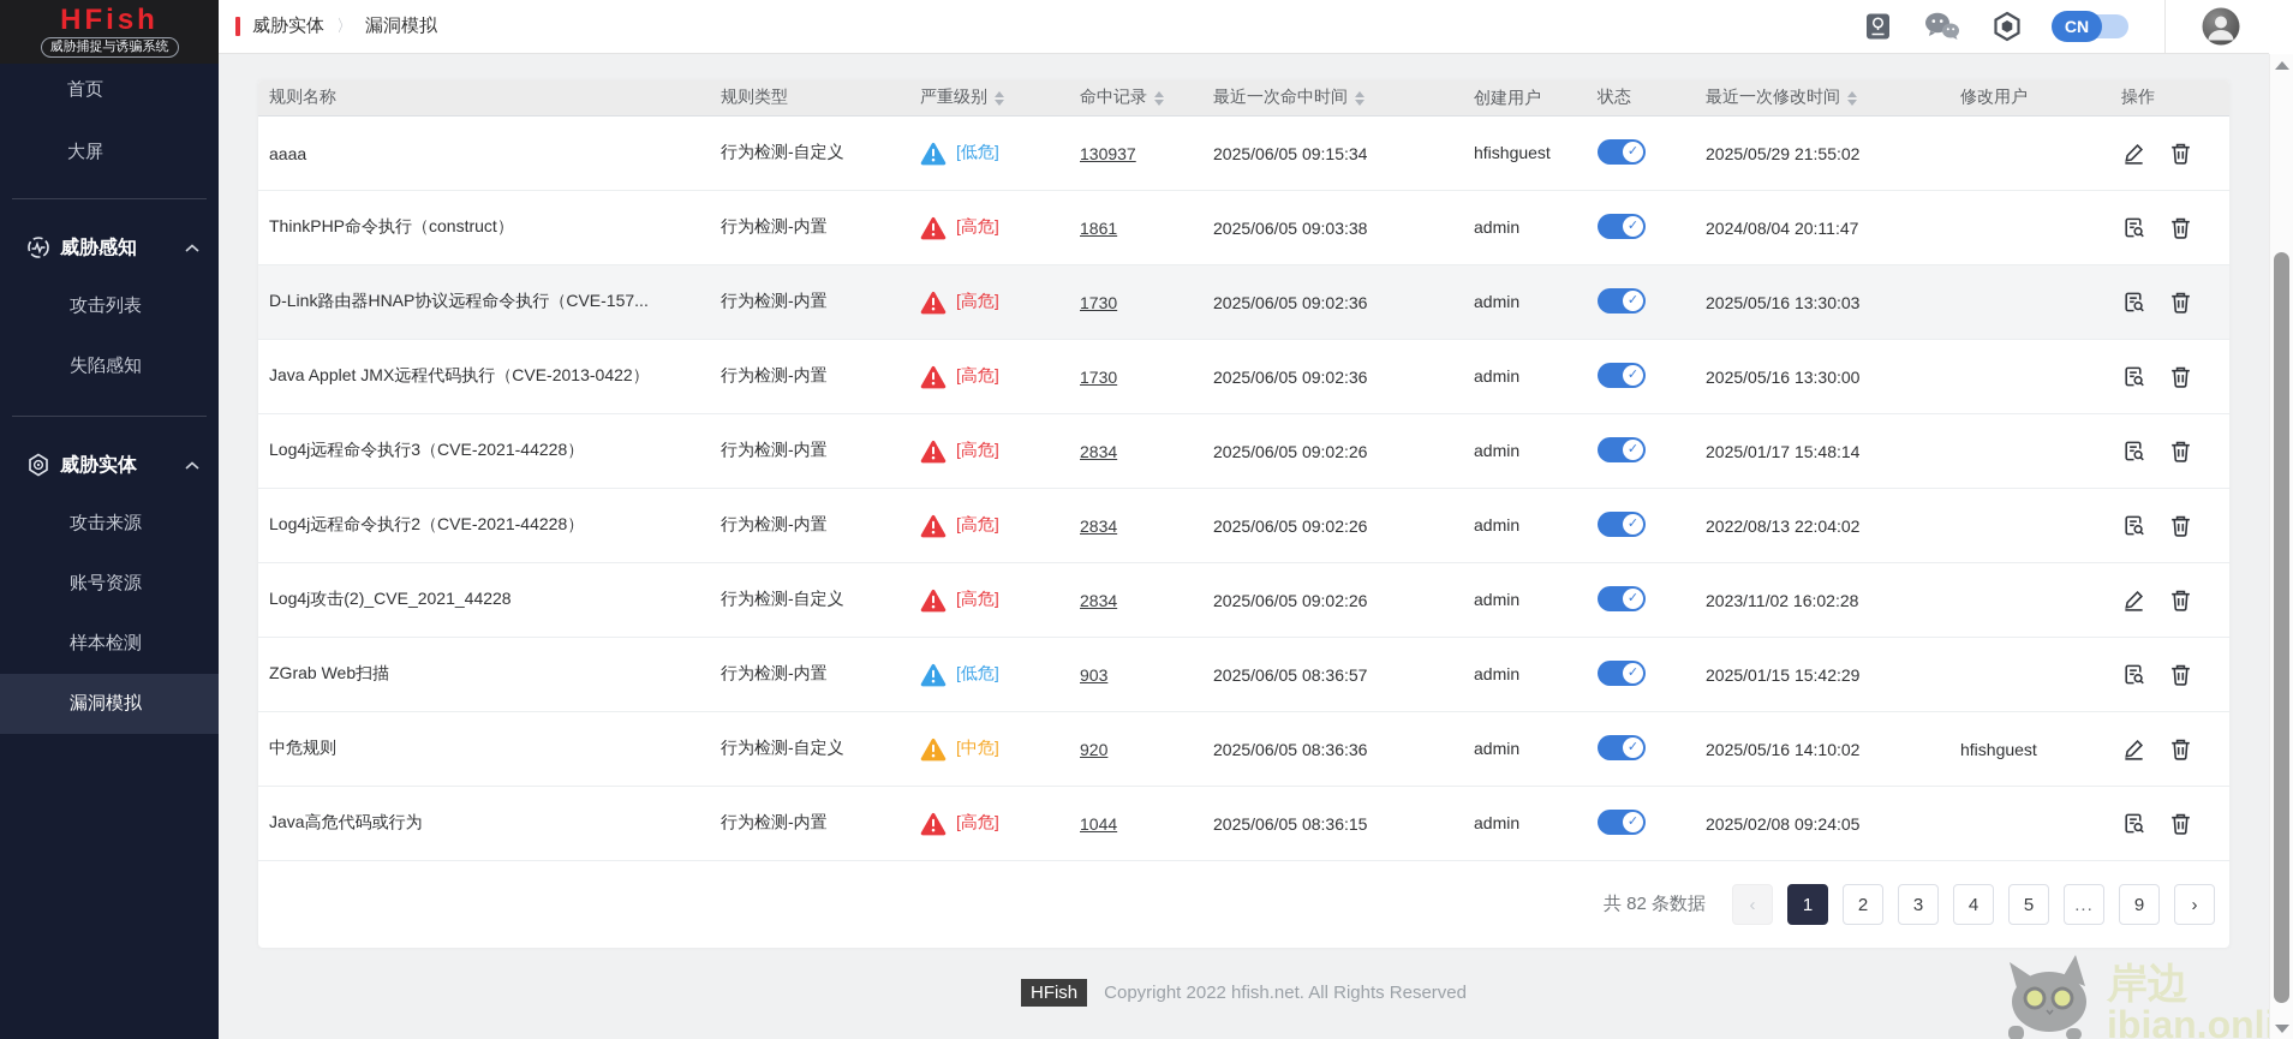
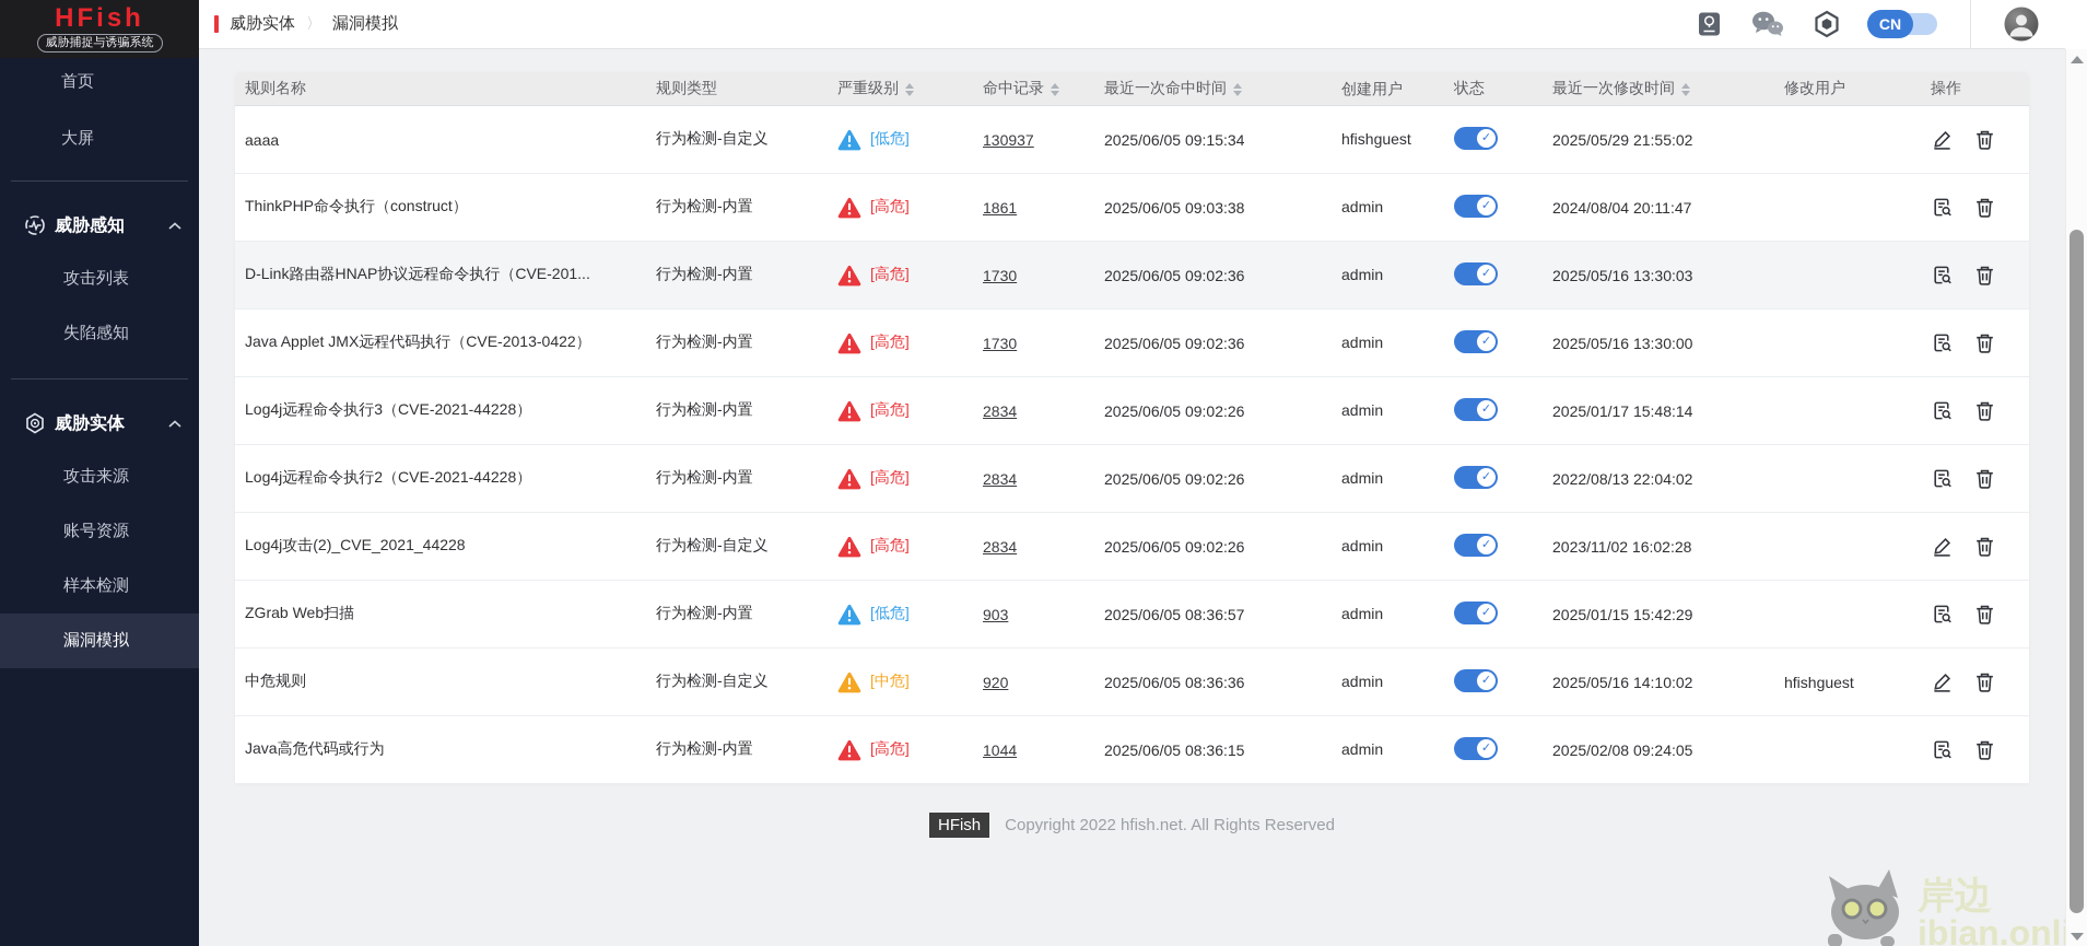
  HFish
  威胁捕捉与诱骗系统
  首页
  大屏
  威胁感知
  攻击列表
  失陷感知
  威胁实体
  攻击来源
  账号资源
  样本检测
  漏洞模拟
  威胁实体
  〉
  漏洞模拟
  CN
  规则名称
  规则类型
  严重级别
  命中记录
  最近一次命中时间
  创建用户
  状态
  最近一次修改时间
  修改用户
  操作
  aaaa
  行为检测-自定义
  [低危]
  130937
  2025/06/05 09:15:34
  hfishguest
  2025/05/29 21:55:02
  ThinkPHP命令执行（construct）
  行为检测-内置
  [高危]
  1861
  2025/06/05 09:03:38
  admin
  2024/08/04 20:11:47
- D-Link路由器HNAP协议远程命令执行（CVE-157...
+ D-Link路由器HNAP协议远程命令执行（CVE-201...
  行为检测-内置
  [高危]
  1730
  2025/06/05 09:02:36
  admin
  2025/05/16 13:30:03
  Java Applet JMX远程代码执行（CVE-2013-0422）
  行为检测-内置
  [高危]
  1730
  2025/06/05 09:02:36
  admin
  2025/05/16 13:30:00
  Log4j远程命令执行3（CVE-2021-44228）
  行为检测-内置
  [高危]
  2834
  2025/06/05 09:02:26
  admin
  2025/01/17 15:48:14
  Log4j远程命令执行2（CVE-2021-44228）
  行为检测-内置
  [高危]
  2834
  2025/06/05 09:02:26
  admin
  2022/08/13 22:04:02
  Log4j攻击(2)_CVE_2021_44228
  行为检测-自定义
  [高危]
  2834
  2025/06/05 09:02:26
  admin
  2023/11/02 16:02:28
  ZGrab Web扫描
  行为检测-内置
  [低危]
  903
  2025/06/05 08:36:57
  admin
  2025/01/15 15:42:29
  中危规则
  行为检测-自定义
  [中危]
  920
  2025/06/05 08:36:36
  admin
  2025/05/16 14:10:02
  hfishguest
  Java高危代码或行为
  行为检测-内置
  [高危]
  1044
  2025/06/05 08:36:15
  admin
  2025/02/08 09:24:05
- 共 82 条数据
- ‹
- 1
- 2
- 3
- 4
- 5
- ...
- 9
- ›
  HFish
  Copyright 2022 hfish.net. All Rights Reserved
  岸边
  ibian.onl
